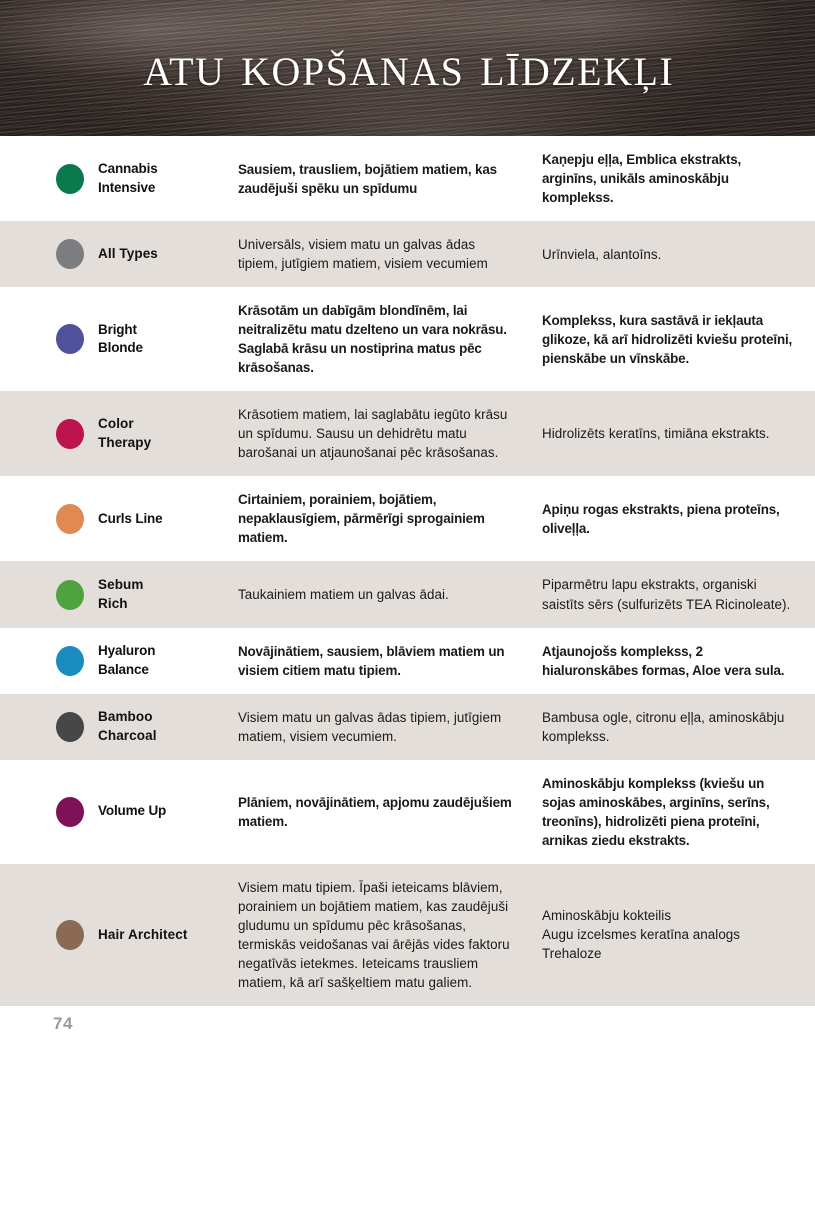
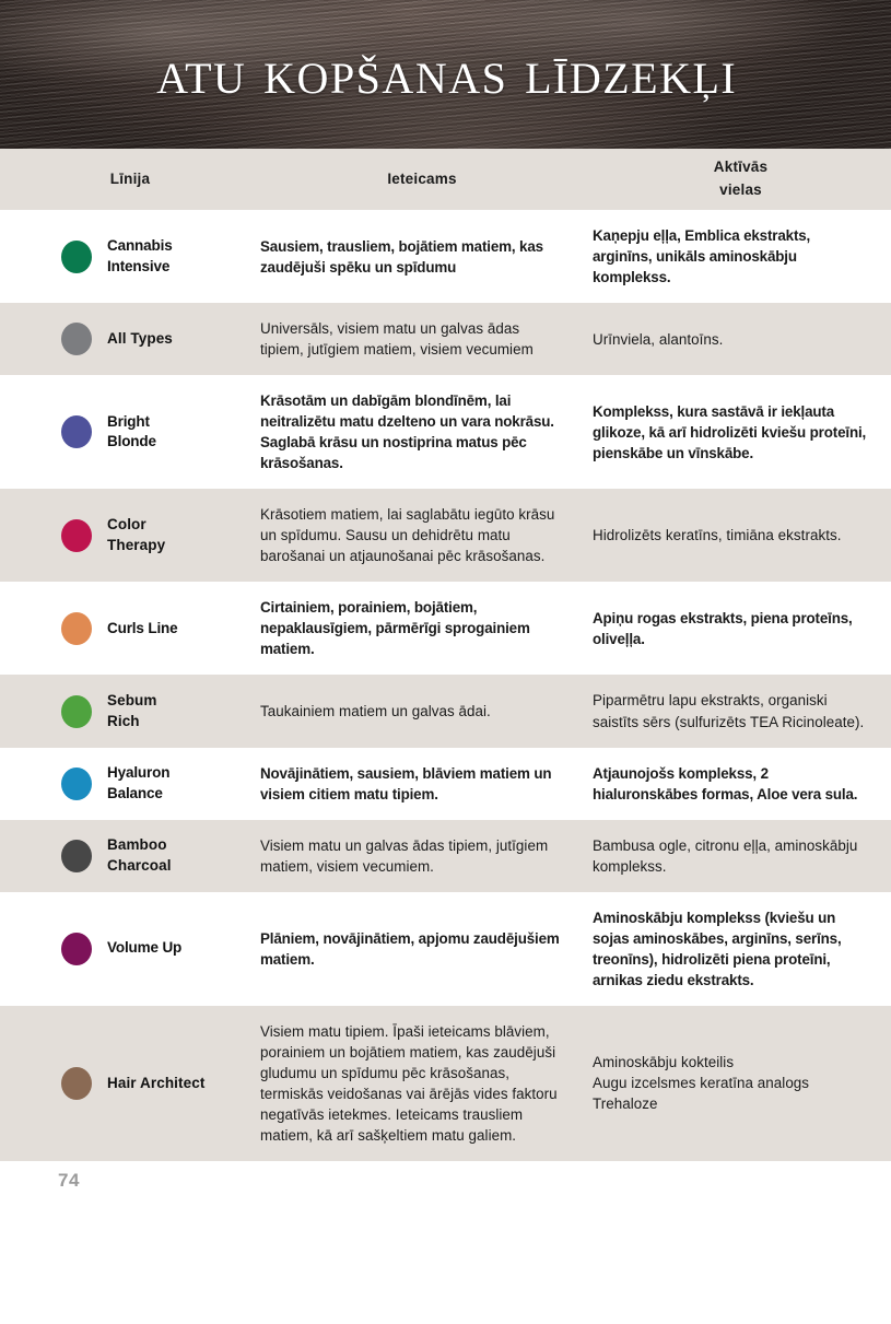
  atu kopšanas līdzekļi
+ Līnija
+ Ieteicams
+ Aktīvās
+ vielas
  Cannabis
  Intensive
  Sausiem, trausliem, bojātiem matiem, kas zaudējuši spēku un spīdumu
  Kaņepju eļļa, Emblica ekstrakts, arginīns, unikāls aminoskābju komplekss.
  All Types
  Universāls, visiem matu un galvas ādas tipiem, jutīgiem matiem, visiem vecumiem
  Urīnviela, alantoīns.
  Bright
  Blonde
  Krāsotām un dabīgām blondīnēm, lai neitralizētu matu dzelteno un vara nokrāsu. Saglabā krāsu un nostiprina matus pēc krāsošanas.
  Komplekss, kura sastāvā ir iekļauta glikoze, kā arī hidrolizēti kviešu proteīni, pienskābe un vīnskābe.
  Color
  Therapy
  Krāsotiem matiem, lai saglabātu iegūto krāsu un spīdumu. Sausu un dehidrētu matu barošanai un atjaunošanai pēc krāsošanas.
  Hidrolizēts keratīns, timiāna ekstrakts.
  Curls Line
  Cirtainiem, porainiem, bojātiem, nepaklausīgiem, pārmērīgi sprogainiem matiem.
  Apiņu rogas ekstrakts, piena proteīns, oliveļļa.
  Sebum
  Rich
  Taukainiem matiem un galvas ādai.
  Piparmētru lapu ekstrakts, organiski saistīts sērs (sulfurizēts TEA Ricinoleate).
  Hyaluron
  Balance
  Novājinātiem, sausiem, blāviem matiem un visiem citiem matu tipiem.
  Atjaunojošs komplekss, 2 hialuronskābes formas, Aloe vera sula.
  Bamboo
  Charcoal
  Visiem matu un galvas ādas tipiem, jutīgiem matiem, visiem vecumiem.
  Bambusa ogle, citronu eļļa, aminoskābju komplekss.
  Volume Up
  Plāniem, novājinātiem, apjomu zaudējušiem matiem.
  Aminoskābju komplekss (kviešu un sojas aminoskābes, arginīns, serīns, treonīns), hidrolizēti piena proteīni, arnikas ziedu ekstrakts.
  Hair Architect
  Visiem matu tipiem. Īpaši ieteicams blāviem, porainiem un bojātiem matiem, kas zaudējuši gludumu un spīdumu pēc krāsošanas, termiskās veidošanas vai ārējās vides faktoru negatīvās ietekmes. Ieteicams trausliem matiem, kā arī sašķeltiem matu galiem.
  Aminoskābju kokteilis
  Augu izcelsmes keratīna analogs
  Trehaloze
  74
